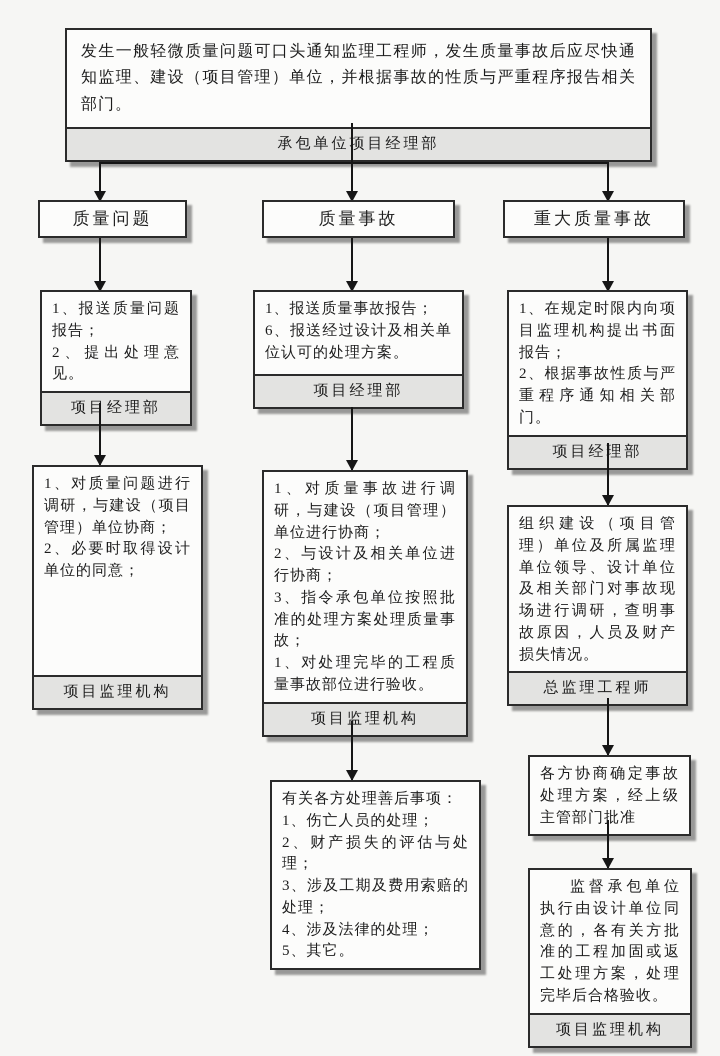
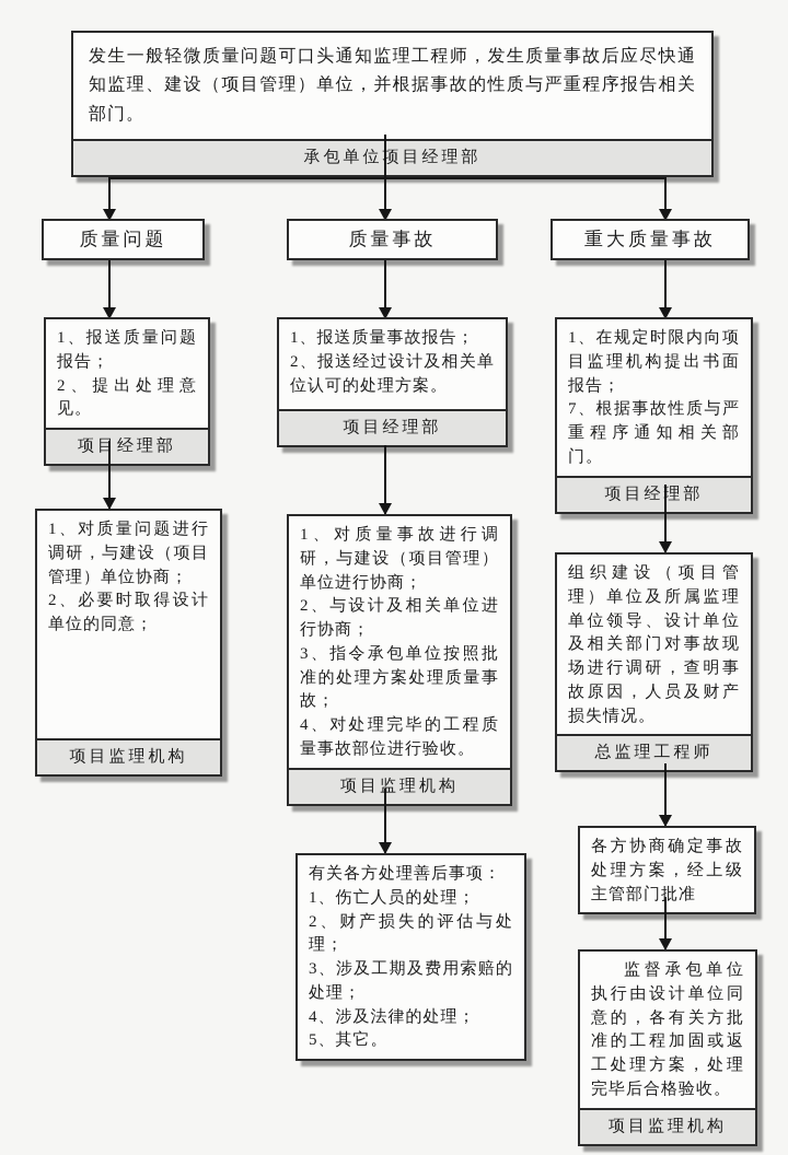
  发生一般轻微质量问题可口头通知监理工程师，发生质量事故后应尽快通知监理、建设（项目管理）单位，并根据事故的性质与严重程序报告相关部门。
  承包单位项目经理部
  质量问题
  质量事故
  重大质量事故
  1、报送质量问题报告；
  2、提出处理意见。
  项目经理部
  1、报送质量事故报告；
- 6、报送经过设计及相关单位认可的处理方案。
+ 2、报送经过设计及相关单位认可的处理方案。
  项目经理部
  1、在规定时限内向项目监理机构提出书面报告；
- 2、根据事故性质与严重程序通知相关部门。
+ 7、根据事故性质与严重程序通知相关部门。
  项目经理部
  1、对质量问题进行调研，与建设（项目管理）单位协商；
  2、必要时取得设计单位的同意；
  项目监理机构
  1、对质量事故进行调研，与建设（项目管理）单位进行协商；
  2、与设计及相关单位进行协商；
  3、指令承包单位按照批准的处理方案处理质量事故；
- 1、对处理完毕的工程质量事故部位进行验收。
+ 4、对处理完毕的工程质量事故部位进行验收。
  项目监理机构
  组织建设（项目管理）单位及所属监理单位领导、设计单位及相关部门对事故现场进行调研，查明事故原因，人员及财产损失情况。
  总监理工程师
  有关各方处理善后事项：
  1、伤亡人员的处理；
  2、财产损失的评估与处理；
  3、涉及工期及费用索赔的处理；
  4、涉及法律的处理；
  5、其它。
  各方协商确定事故处理方案，经上级主管部门批准
  监督承包单位执行由设计单位同意的，各有关方批准的工程加固或返工处理方案，处理完毕后合格验收。
  项目监理机构
